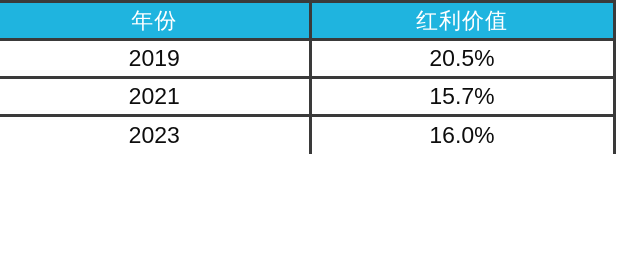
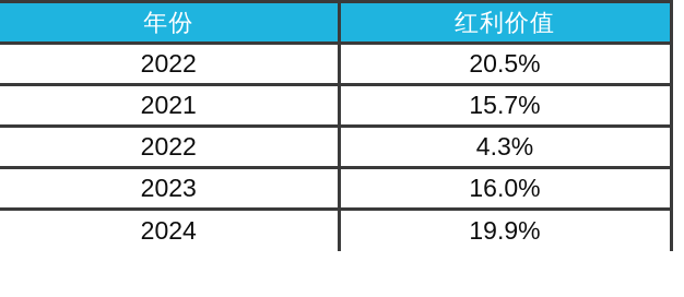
  年份	红利价值
- 2019	20.5%
+ 2022	20.5%
  2021	15.7%
+ 2022	4.3%
  2023	16.0%
+ 2024	19.9%
